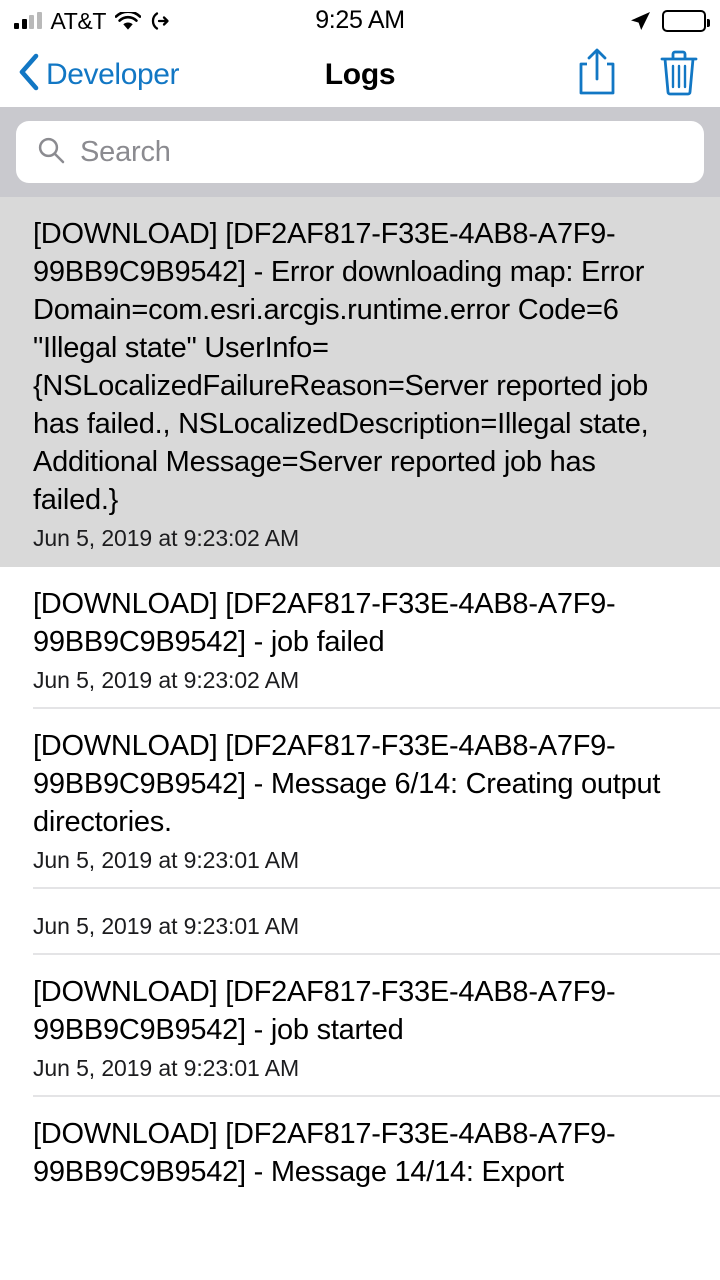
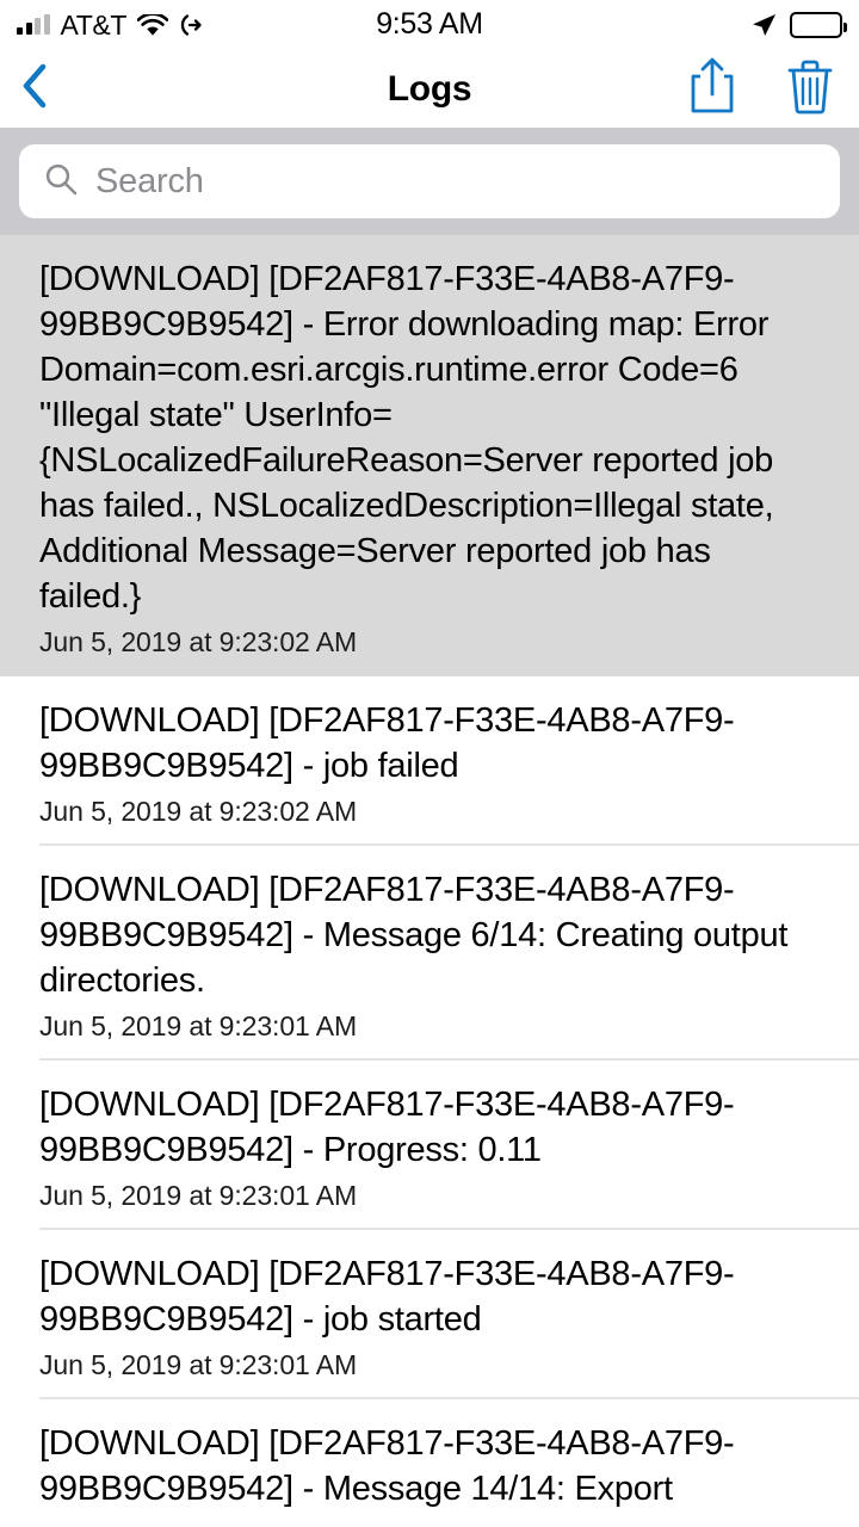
  AT&T
- 9:25 AM
+ 9:53 AM
- Developer
  Logs
  Search
  [DOWNLOAD] [DF2AF817-F33E-4AB8-A7F9-99BB9C9B9542] - Error downloading map: Error Domain=com.esri.arcgis.runtime.error Code=6 "Illegal state" UserInfo={NSLocalizedFailureReason=Server reported job has failed., NSLocalizedDescription=Illegal state, Additional Message=Server reported job has failed.}
  Jun 5, 2019 at 9:23:02 AM
  [DOWNLOAD] [DF2AF817-F33E-4AB8-A7F9-99BB9C9B9542] - job failed
  Jun 5, 2019 at 9:23:02 AM
  [DOWNLOAD] [DF2AF817-F33E-4AB8-A7F9-99BB9C9B9542] - Message 6/14: Creating output directories.
  Jun 5, 2019 at 9:23:01 AM
+ [DOWNLOAD] [DF2AF817-F33E-4AB8-A7F9-99BB9C9B9542] - Progress: 0.11
  Jun 5, 2019 at 9:23:01 AM
  [DOWNLOAD] [DF2AF817-F33E-4AB8-A7F9-99BB9C9B9542] - job started
  Jun 5, 2019 at 9:23:01 AM
  [DOWNLOAD] [DF2AF817-F33E-4AB8-A7F9-99BB9C9B9542] - Message 14/14: Export
